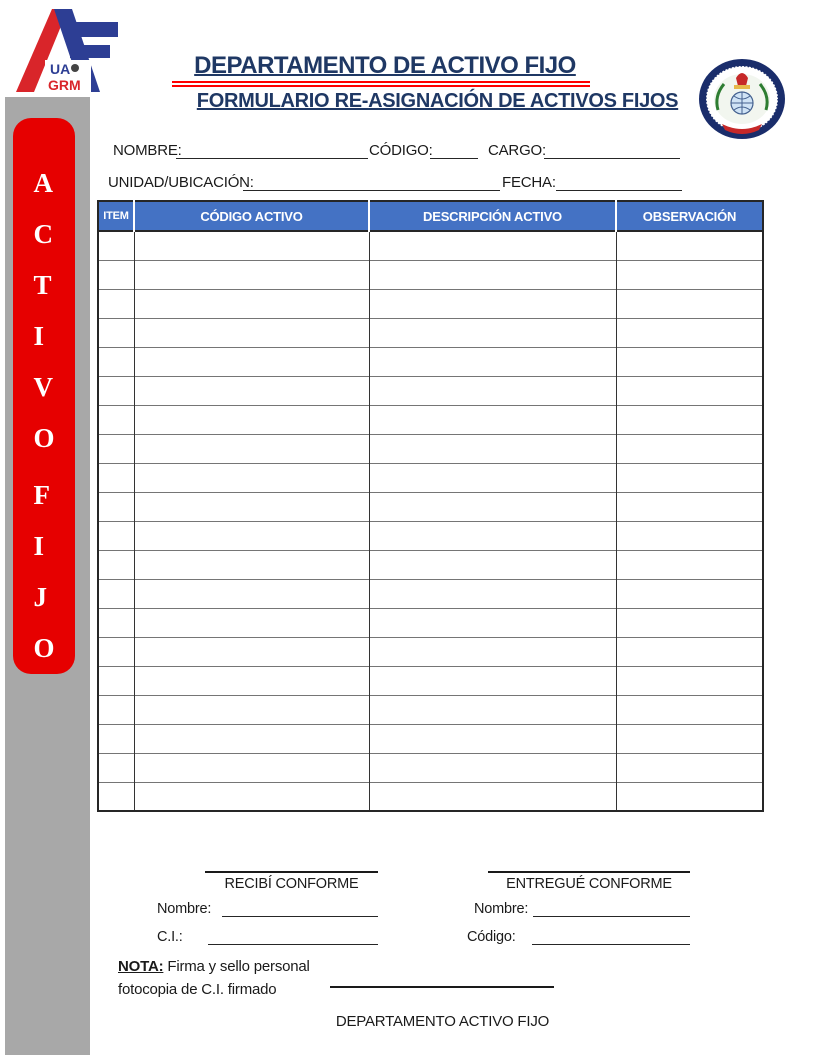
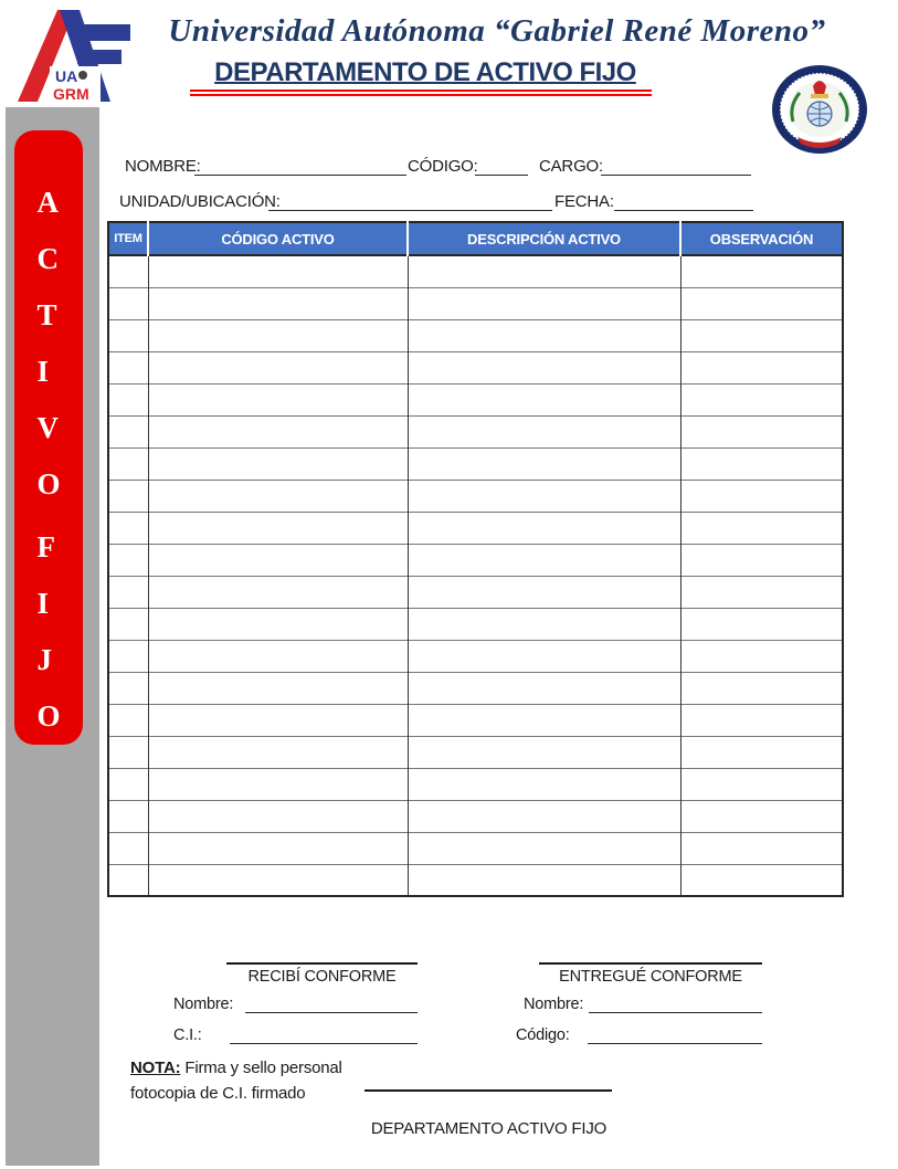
  A
  C
  T
  I
  V
  O
  F
  I
  J
  O
  UA
  GRM
+ Universidad Autónoma “Gabriel René Moreno”
  DEPARTAMENTO DE ACTIVO FIJO
- FORMULARIO RE-ASIGNACIÓN DE ACTIVOS FIJOS
  NOMBRE:
  CÓDIGO:
  CARGO:
  UNIDAD/UBICACIÓN:
  FECHA:
  ITEM	CÓDIGO ACTIVO	DESCRIPCIÓN ACTIVO	OBSERVACIÓN
  RECIBÍ CONFORME
  Nombre:
  C.I.:
  ENTREGUÉ CONFORME
  Nombre:
  Código:
  NOTA: Firma y sello personal
  fotocopia de C.I. firmado
  DEPARTAMENTO ACTIVO FIJO
